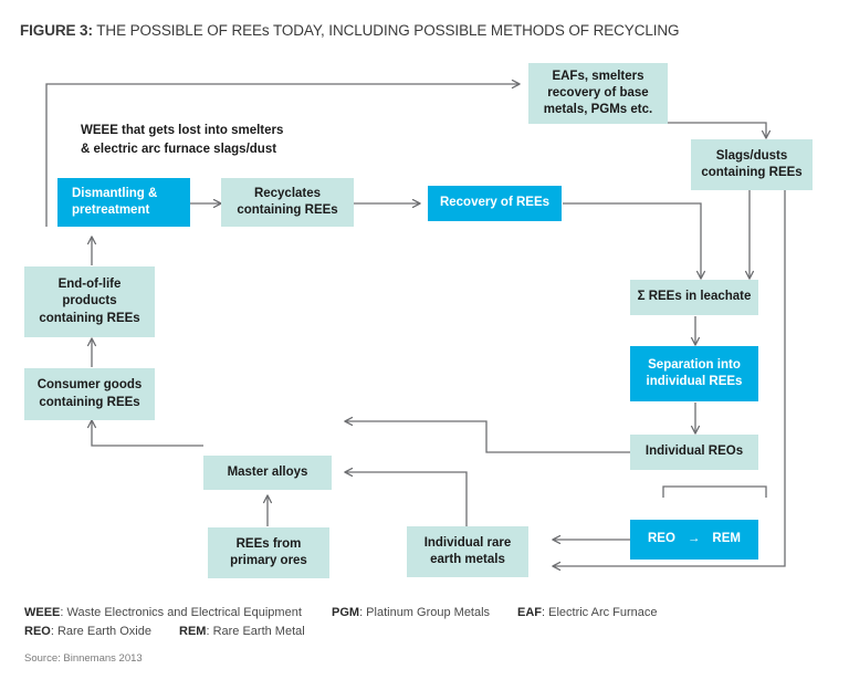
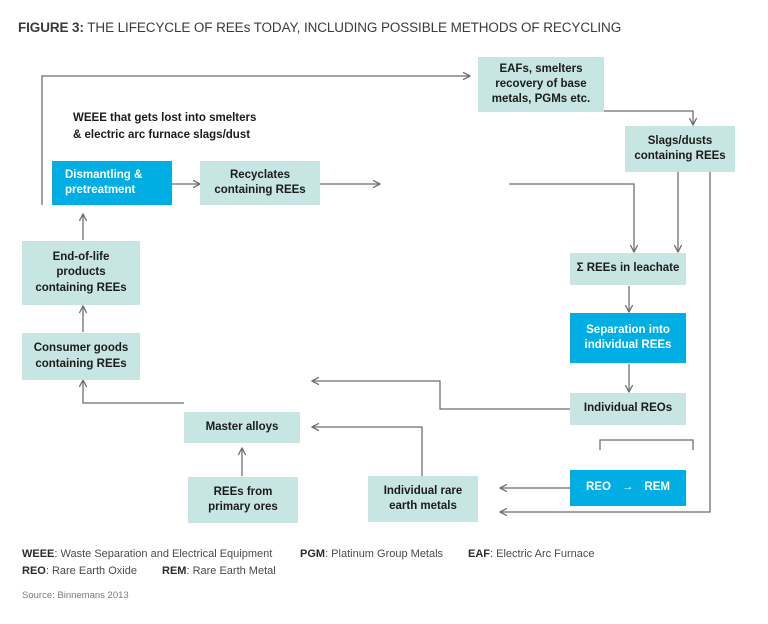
- FIGURE 3: THE POSSIBLE OF REEs TODAY, INCLUDING POSSIBLE METHODS OF RECYCLING
+ FIGURE 3: THE LIFECYCLE OF REEs TODAY, INCLUDING POSSIBLE METHODS OF RECYCLING
  Dismantling &
  pretreatment
  Recyclates
  containing REEs
- Recovery of REEs
  EAFs, smelters
  recovery of base
  metals, PGMs etc.
  Slags/dusts
  containing REEs
  Σ REEs in leachate
  Separation into
  individual REEs
  Individual REOs
  REO
  →
  REM
  Individual rare
  earth metals
  Master alloys
  REEs from
  primary ores
  End-of-life
  products
  containing REEs
  Consumer goods
  containing REEs
  WEEE that gets lost into smelters
  & electric arc furnace slags/dust
- WEEE: Waste Electronics and Electrical Equipment
+ WEEE: Waste Separation and Electrical Equipment
  PGM: Platinum Group Metals
  EAF: Electric Arc Furnace
  REO: Rare Earth Oxide
  REM: Rare Earth Metal
  Source: Binnemans 2013
